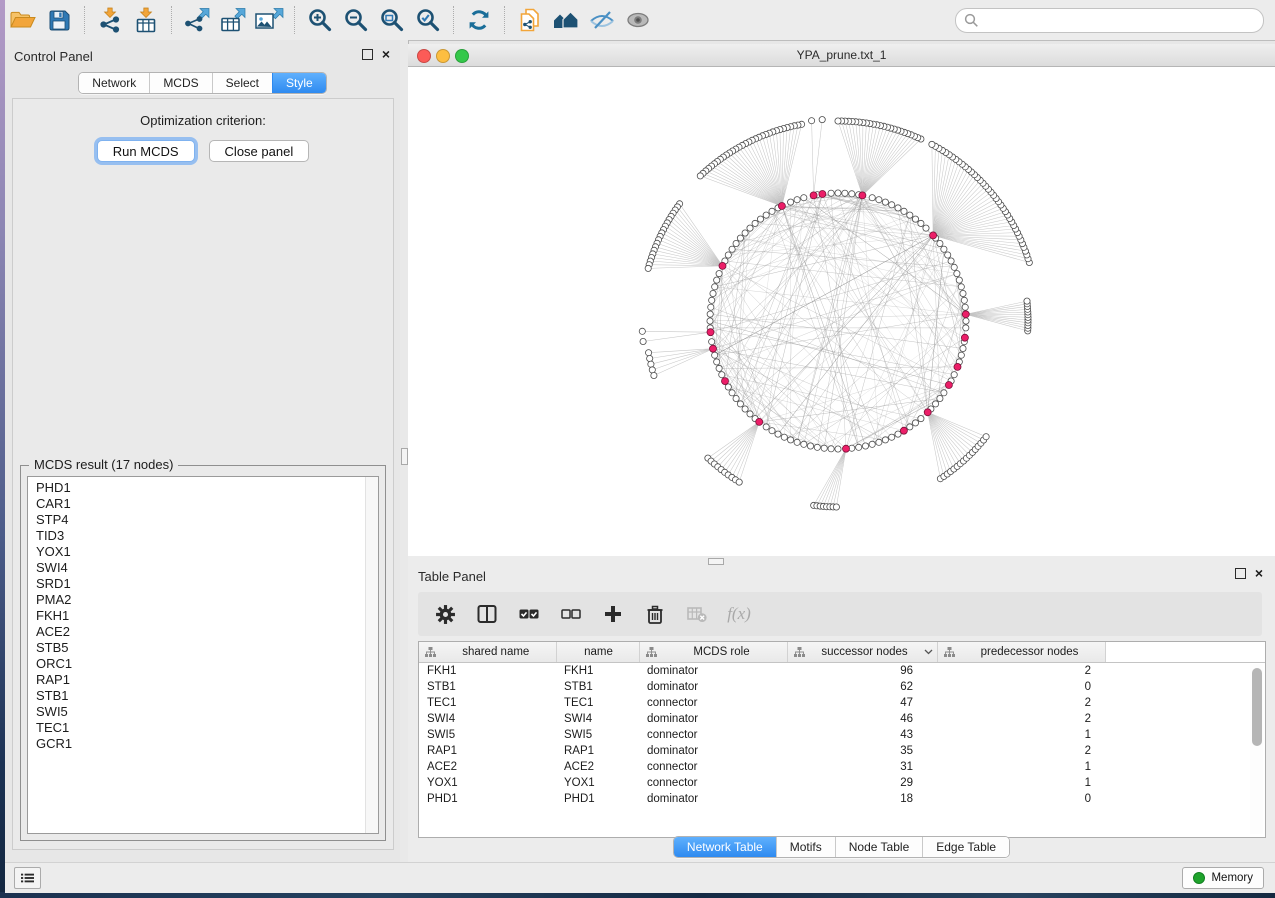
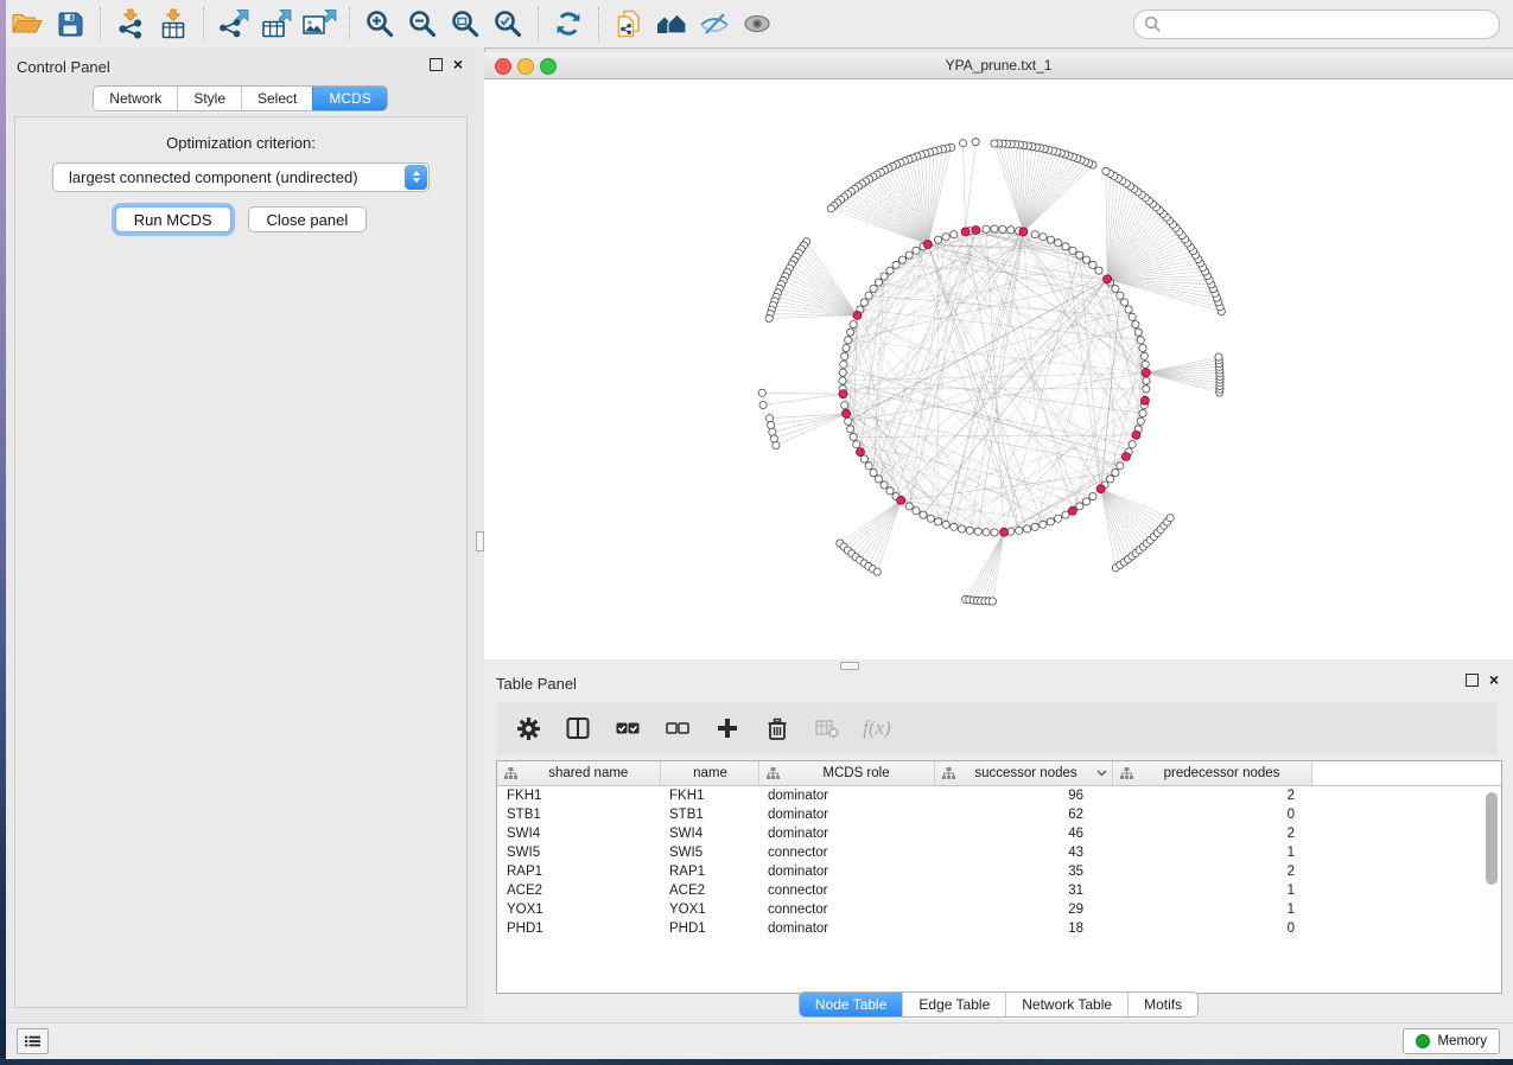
  Control Panel
  ×
  Network
- MCDS
+ Style
  Select
- Style
+ MCDS
  Optimization criterion:
+ largest connected component (undirected)
  Run MCDS
  Close panel
- MCDS result (17 nodes)
- PHD1
- CAR1
- STP4
- TID3
- YOX1
- SWI4
- SRD1
- PMA2
- FKH1
- ACE2
- STB5
- ORC1
- RAP1
- STB1
- SWI5
- TEC1
- GCR1
  YPA_prune.txt_1
  Table Panel
  ×
  f(x)
  shared name	name	MCDS role	successor nodes	predecessor nodes
  FKH1	FKH1	dominator	96	2
  STB1	STB1	dominator	62	0
- TEC1	TEC1	connector	47	2
  SWI4	SWI4	dominator	46	2
  SWI5	SWI5	connector	43	1
  RAP1	RAP1	dominator	35	2
  ACE2	ACE2	connector	31	1
  YOX1	YOX1	connector	29	1
  PHD1	PHD1	dominator	18	0
- Network Table
+ Node Table
- Motifs
+ Edge Table
- Node Table
+ Network Table
- Edge Table
+ Motifs
  Memory
